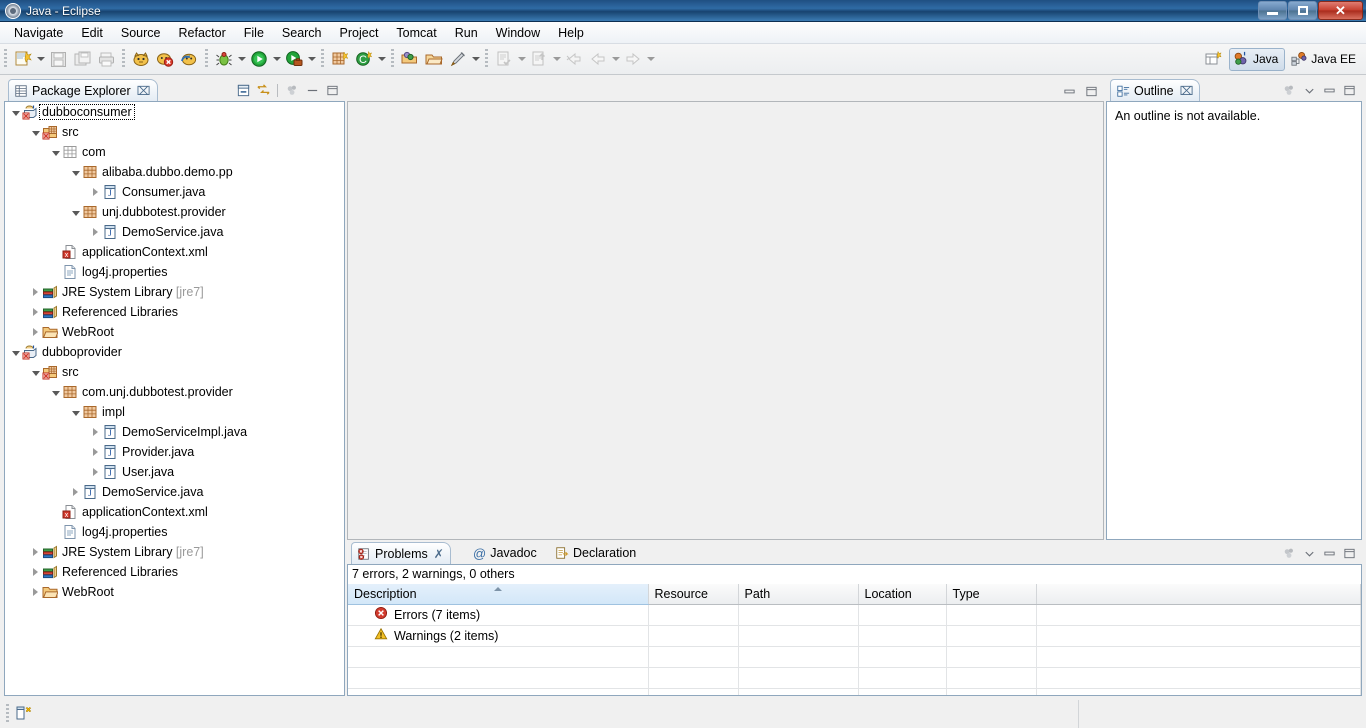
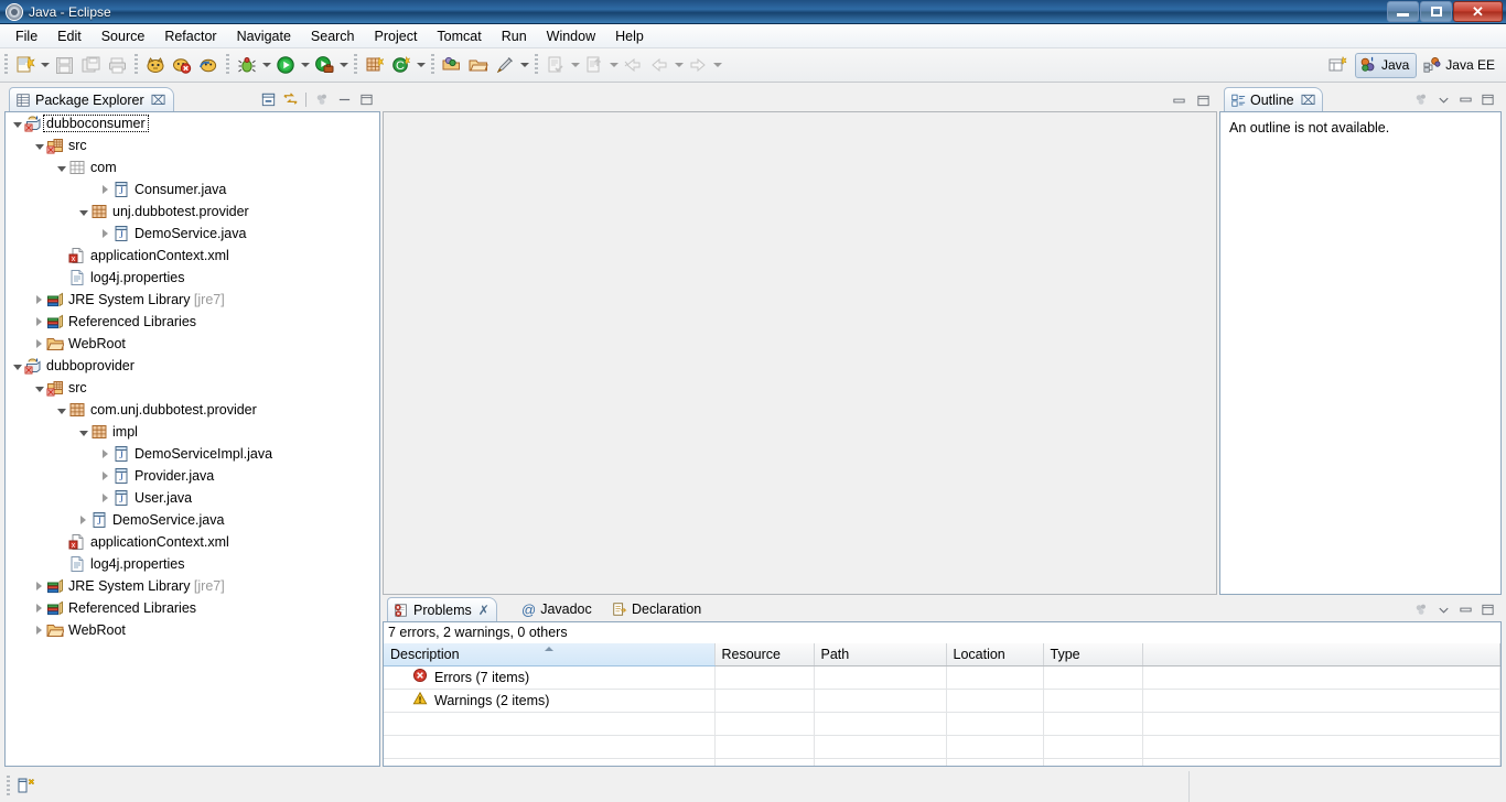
  Java - Eclipse
  ✕
- Navigate
+ File
  Edit
  Source
  Refactor
- File
+ Navigate
  Search
  Project
  Tomcat
  Run
  Window
  Help
  C
  Java
  Java EE
  Package Explorer
  ⌧
  dubboconsumer
  src
  com
- alibaba.dubbo.demo.pp
  J
  Consumer.java
  unj.dubbotest.provider
  J
  DemoService.java
  applicationContext.xml
  log4j.properties
  JRE System Library [jre7]
  Referenced Libraries
  WebRoot
  dubboprovider
  src
  com.unj.dubbotest.provider
  impl
  J
  DemoServiceImpl.java
  J
  Provider.java
  J
  User.java
  J
  DemoService.java
  applicationContext.xml
  log4j.properties
  JRE System Library [jre7]
  Referenced Libraries
  WebRoot
  Outline
  ⌧
  An outline is not available.
  Problems
  ✗
  @
  Javadoc
  Declaration
  7 errors, 2 warnings, 0 others
  Description	Resource	Path	Location	Type
  Errors (7 items)
  Warnings (2 items)
